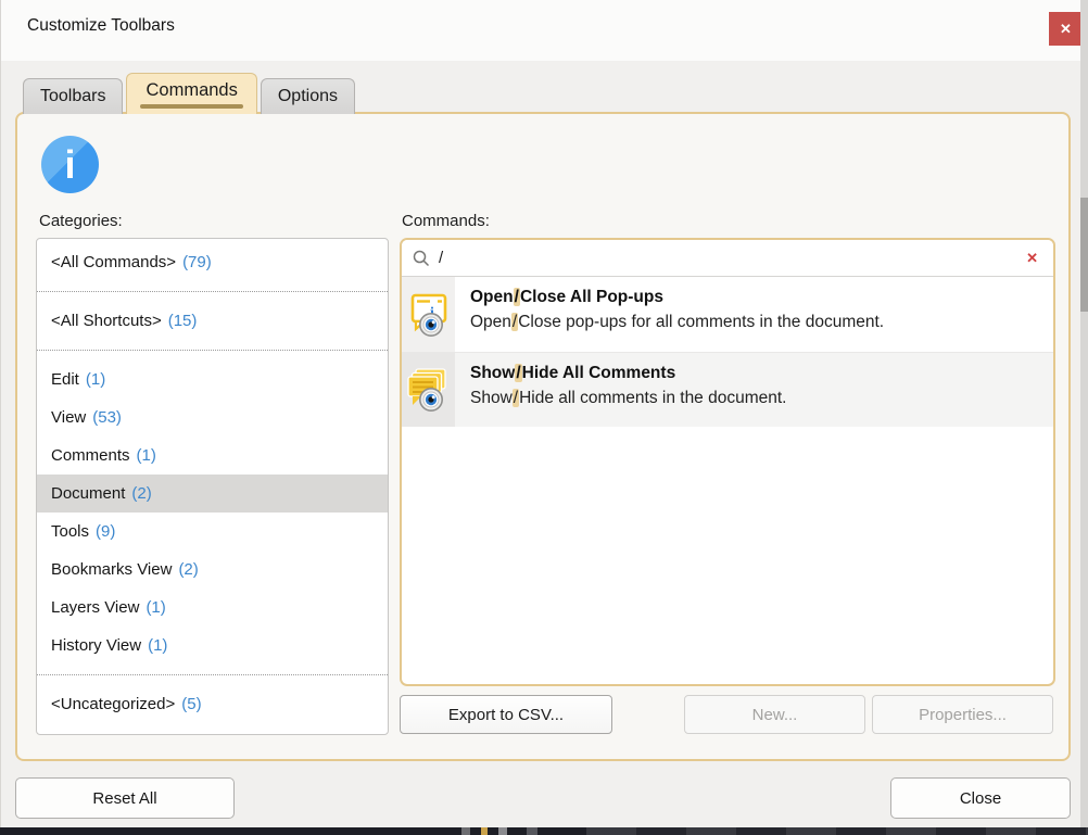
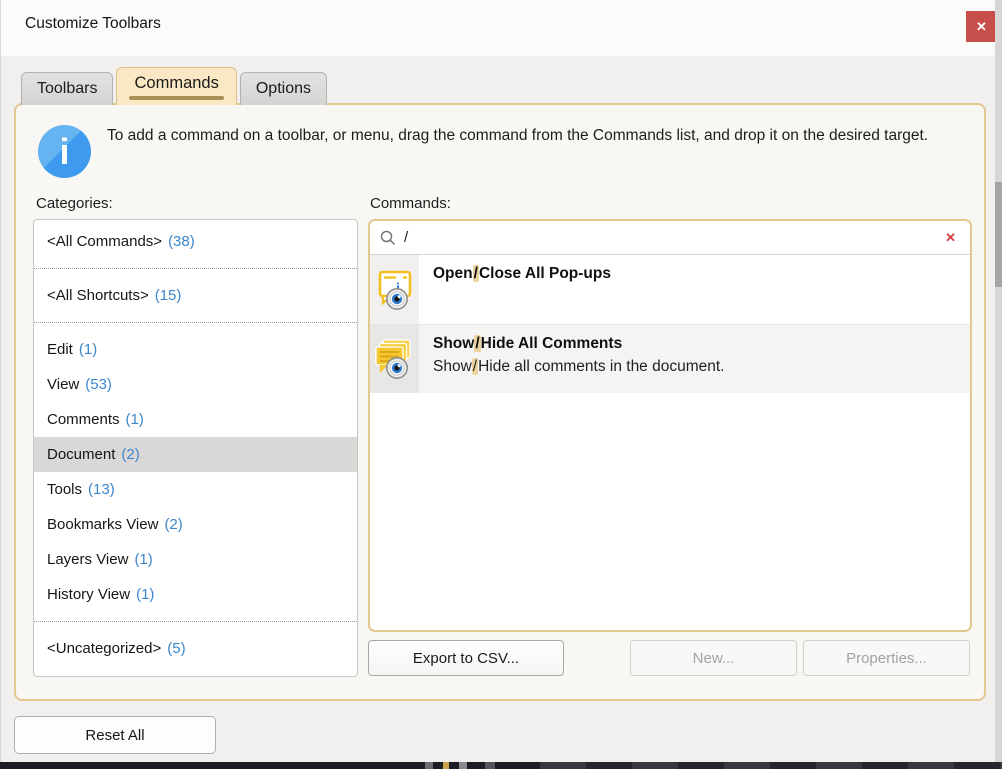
  Customize Toolbars
  ✕
  Toolbars
  Commands
  Options
  i
+ To add a command on a toolbar, or menu, drag the command from the Commands list, and drop it on the desired target.
  Categories:
  <All Commands>
- (79)
+ (38)
  <All Shortcuts>
  (15)
  Edit
  (1)
  View
  (53)
  Comments
  (1)
  Document
  (2)
  Tools
- (9)
+ (13)
  Bookmarks View
  (2)
  Layers View
  (1)
  History View
  (1)
  <Uncategorized>
  (5)
  Commands:
  /
  ✕
  Open/Close All Pop-ups
- Open/Close pop-ups for all comments in the document.
  Show/Hide All Comments
  Show/Hide all comments in the document.
  Export to CSV...
  New...
  Properties...
  Reset All
- Close
